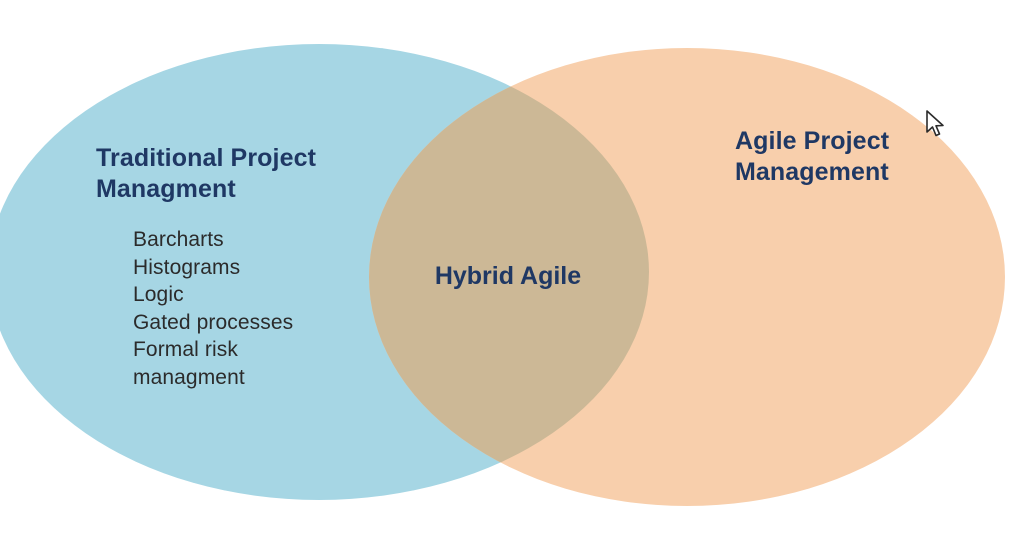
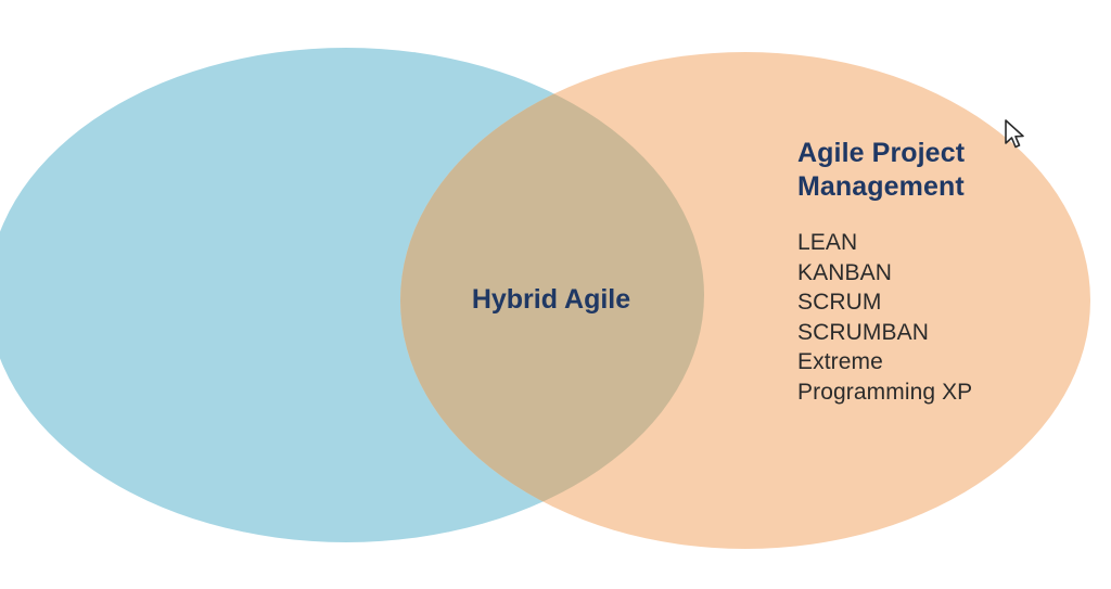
- Traditional Project
- Managment
- Barcharts
- Histograms
- Logic
- Gated processes
- Formal risk
- managment
  Hybrid Agile
  Agile Project
  Management
+ LEAN
+ KANBAN
+ SCRUM
+ SCRUMBAN
+ Extreme
+ Programming XP
